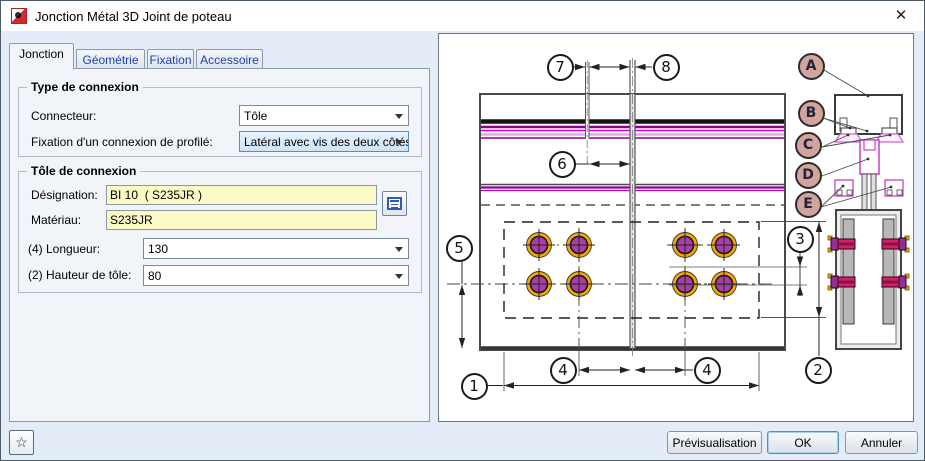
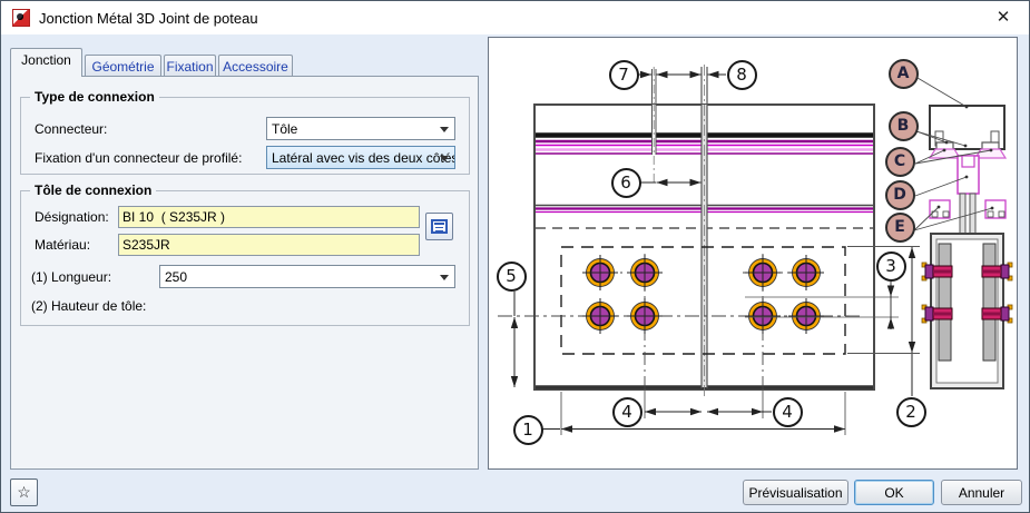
  Jonction Métal 3D Joint de poteau
  ✕
  Jonction
  Géométrie
  Fixation
  Accessoire
  Type de connexion
  Connecteur:
  Tôle
- Fixation d'un connexion de profilé:
+ Fixation d'un connecteur de profilé:
  Latéral avec vis des deux côté
  Tôle de connexion
  Désignation:
  BI 10 ( S235JR )
  Matériau:
  S235JR
- (4) Longueur:
+ (1) Longueur:
- 130
+ 250
  (2) Hauteur de tôle:
- 80
  7
  8
  6
  5
  1
  4
  4
  3
  2
  A
  B
  C
  D
  E
  ☆
  Prévisualisation
  OK
  Annuler
